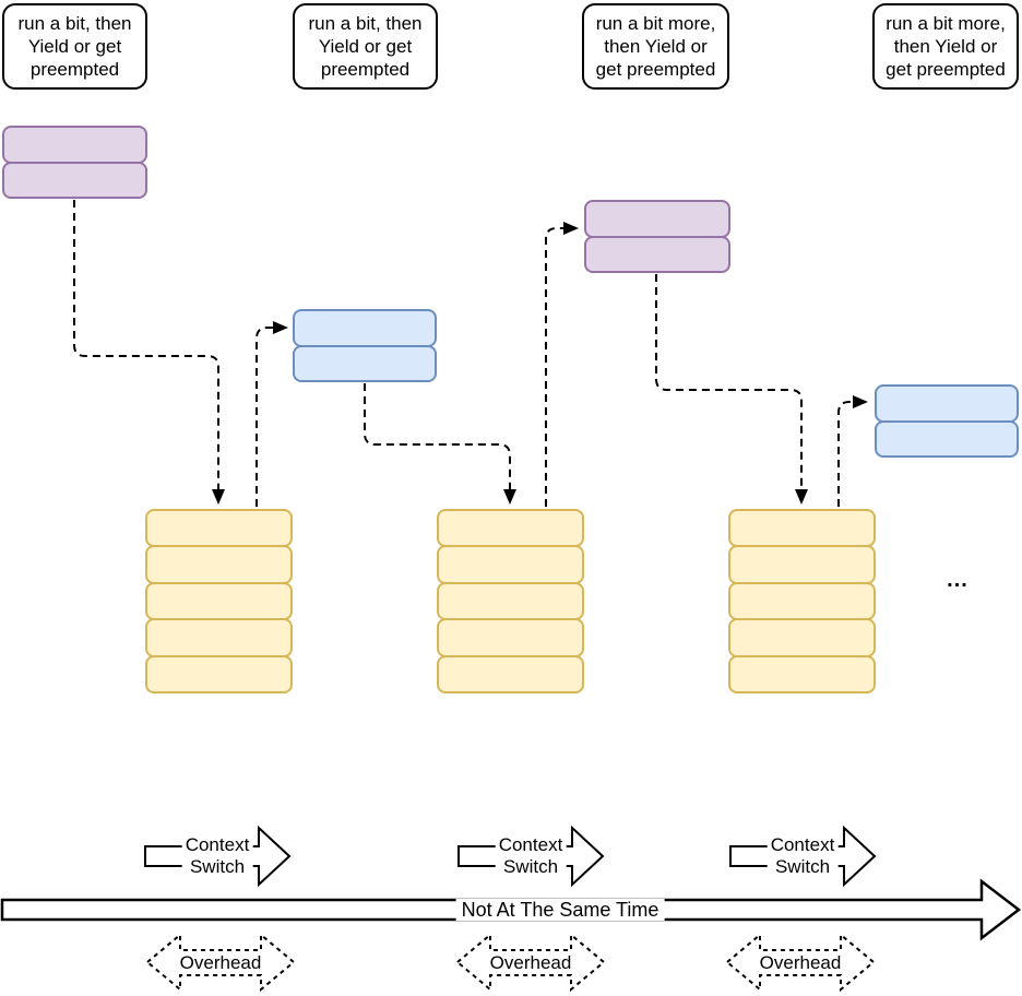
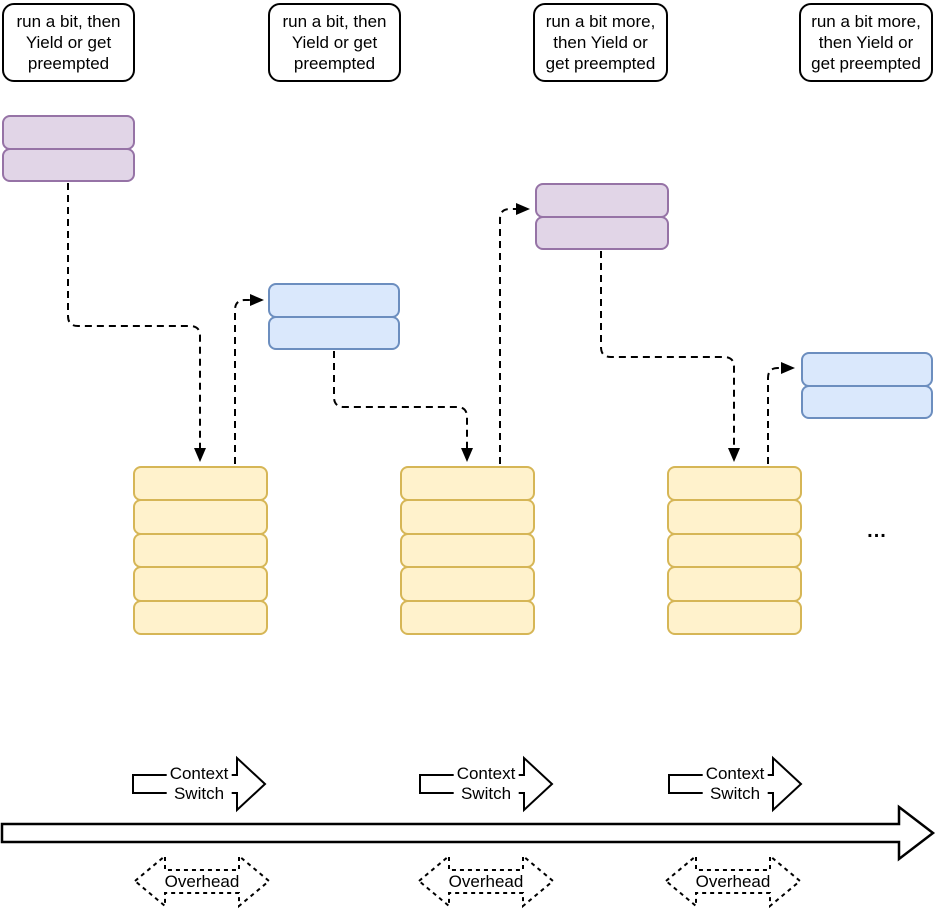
  run a bit, then
  Yield or get
  preempted
  run a bit, then
  Yield or get
  preempted
  run a bit more,
  then Yield or
  get preempted
  run a bit more,
  then Yield or
  get preempted
  ...
  Context
  Switch
  Context
  Switch
  Context
  Switch
- Not At The Same Time
  Overhead
  Overhead
  Overhead
